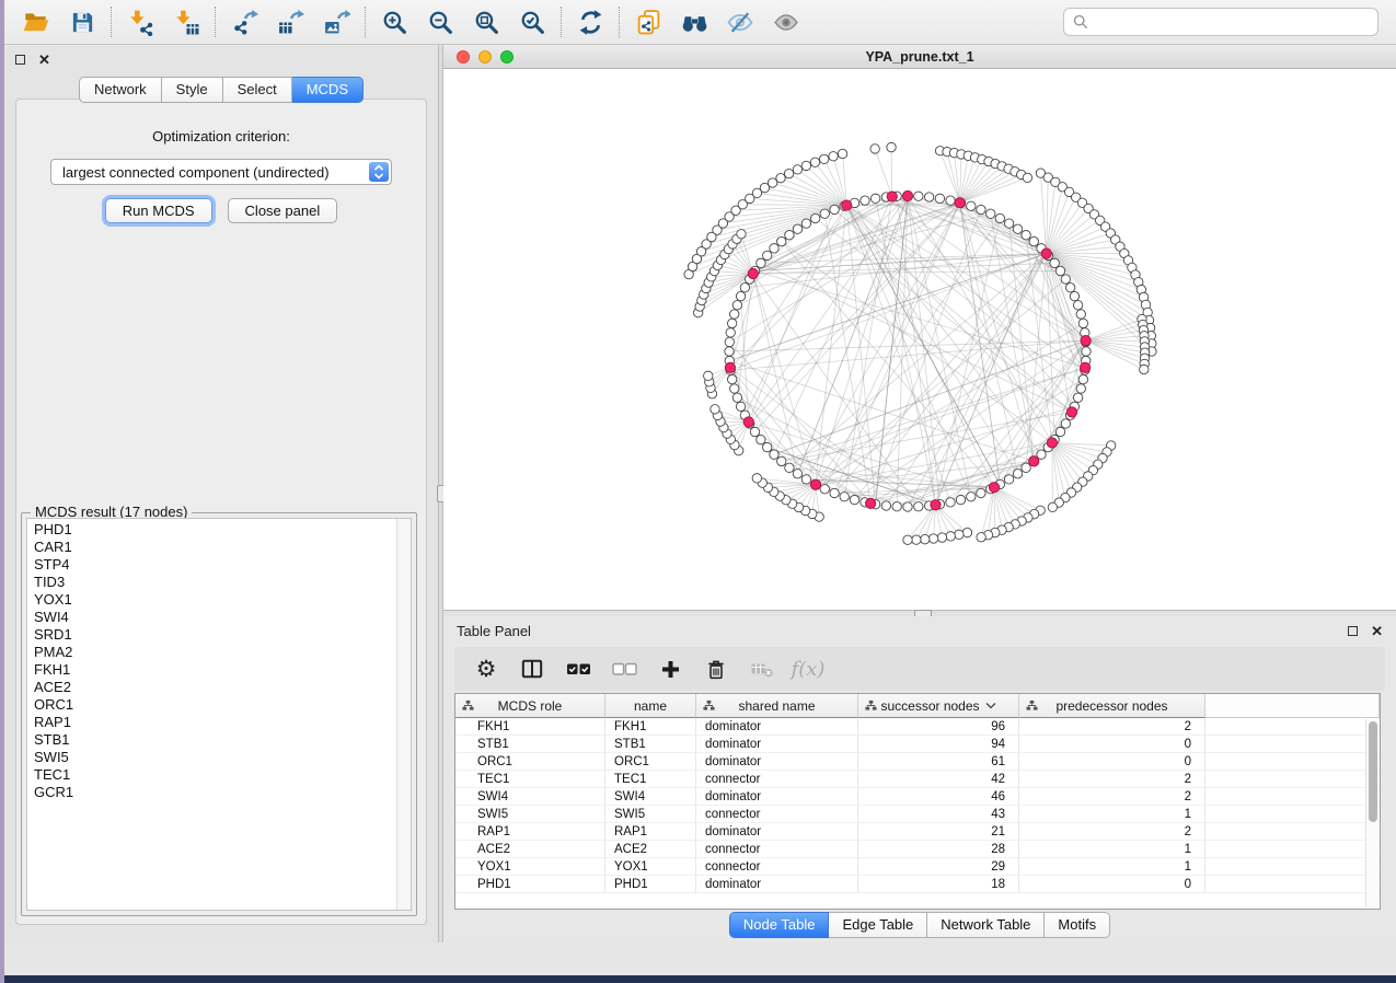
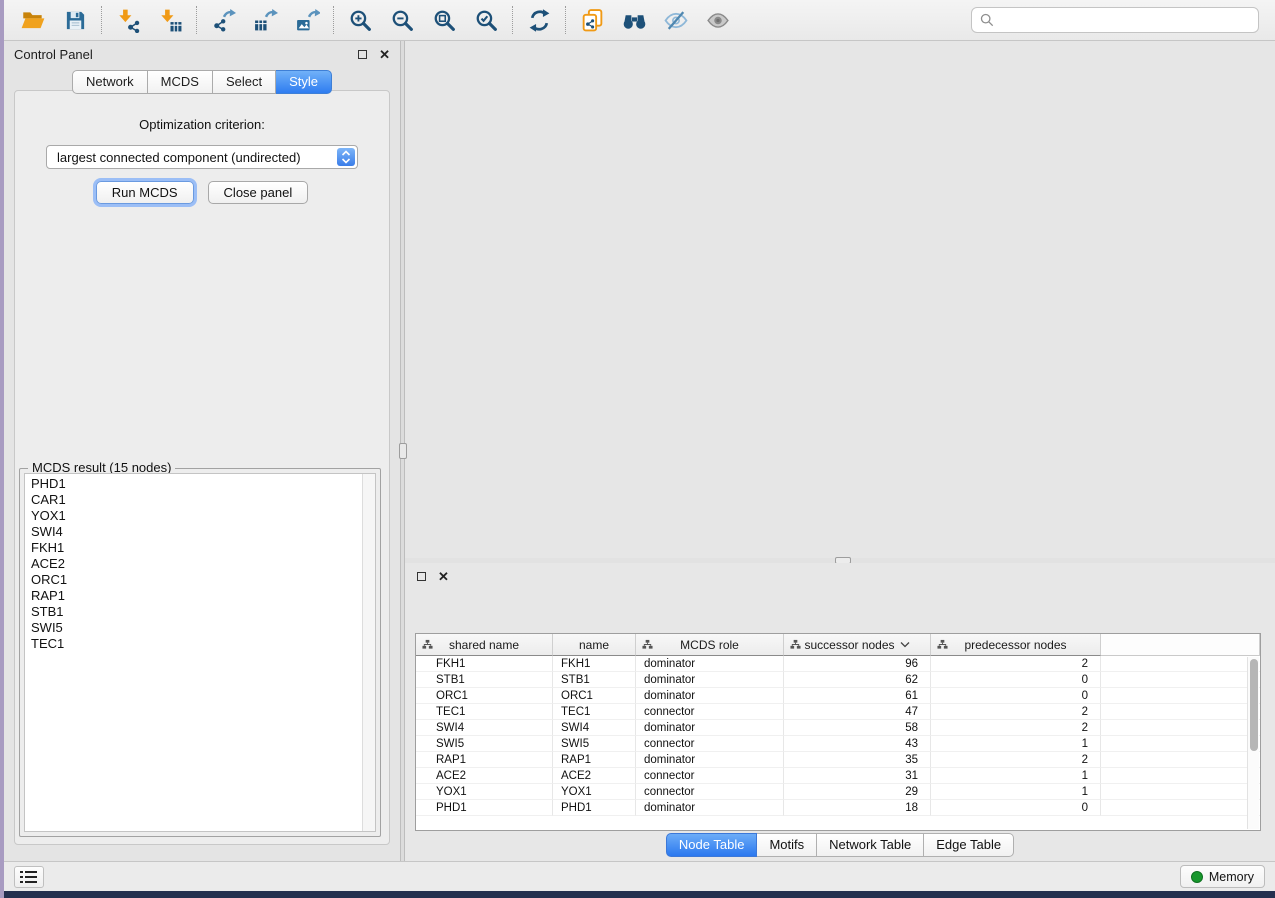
+ Control Panel
  ✕
  Network
- Style
+ MCDS
  Select
- MCDS
+ Style
  Optimization criterion:
  largest connected component (undirected)
  Run MCDS
  Close panel
- MCDS result (17 nodes)
+ MCDS result (15 nodes)
  PHD1
  CAR1
- STP4
- TID3
  YOX1
  SWI4
- SRD1
- PMA2
  FKH1
  ACE2
  ORC1
  RAP1
  STB1
  SWI5
  TEC1
- GCR1
- YPA_prune.txt_1
- Table Panel
  ✕
- ⚙
- f(x)
- MCDS role
+ shared name
  name
- shared name
+ MCDS role
  successor nodes
  predecessor nodes
  FKH1
  FKH1
  dominator
  96
  2
  STB1
  STB1
  dominator
- 94
+ 62
  0
  ORC1
  ORC1
  dominator
  61
  0
  TEC1
  TEC1
  connector
- 42
+ 47
  2
  SWI4
  SWI4
  dominator
- 46
+ 58
  2
  SWI5
  SWI5
  connector
  43
  1
  RAP1
  RAP1
  dominator
- 21
+ 35
  2
  ACE2
  ACE2
  connector
- 28
+ 31
  1
  YOX1
  YOX1
  connector
  29
  1
  PHD1
  PHD1
  dominator
  18
  0
  Node Table
- Edge Table
+ Motifs
  Network Table
- Motifs
+ Edge Table
+ Memory
